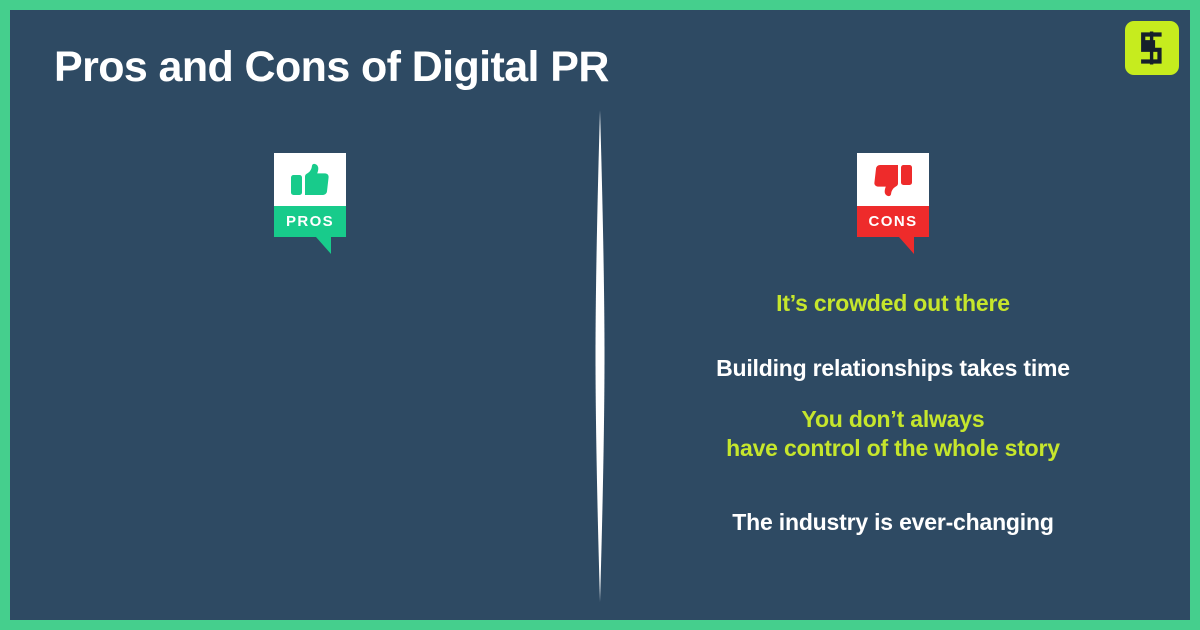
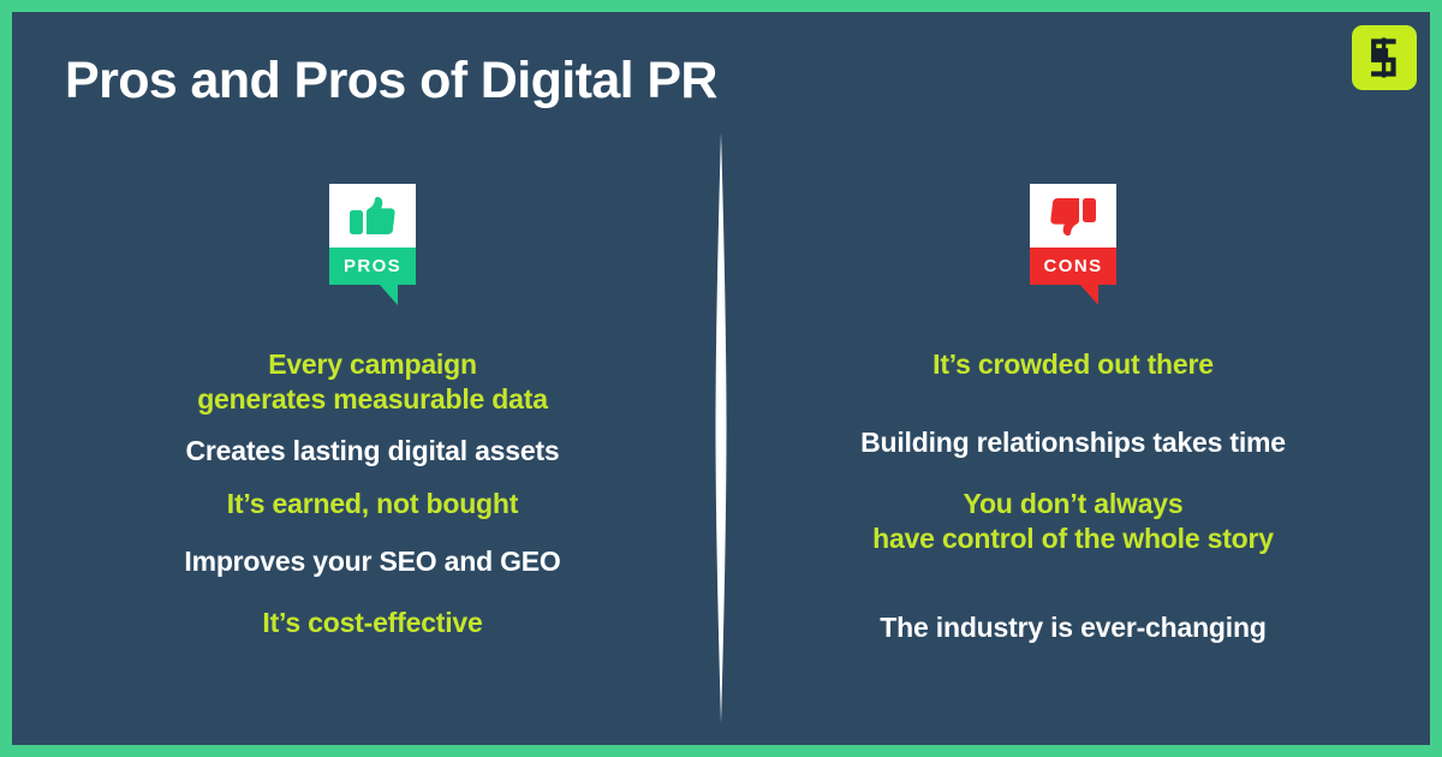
- Pros and Cons of Digital PR
+ Pros and Pros of Digital PR
  PROS
+ Every campaign
+ generates measurable data
+ Creates lasting digital assets
+ It’s earned, not bought
+ Improves your SEO and GEO
+ It’s cost-effective
  CONS
  It’s crowded out there
  Building relationships takes time
  You don’t always
  have control of the whole story
  The industry is ever-changing
